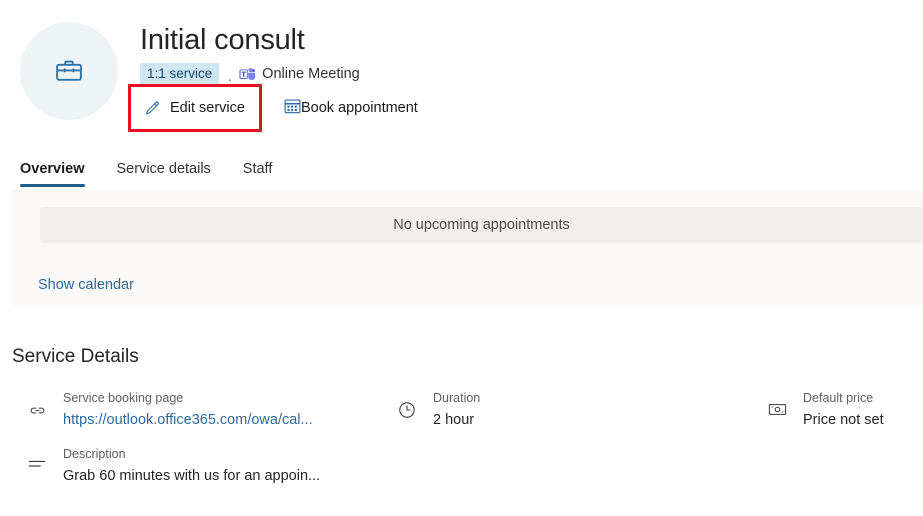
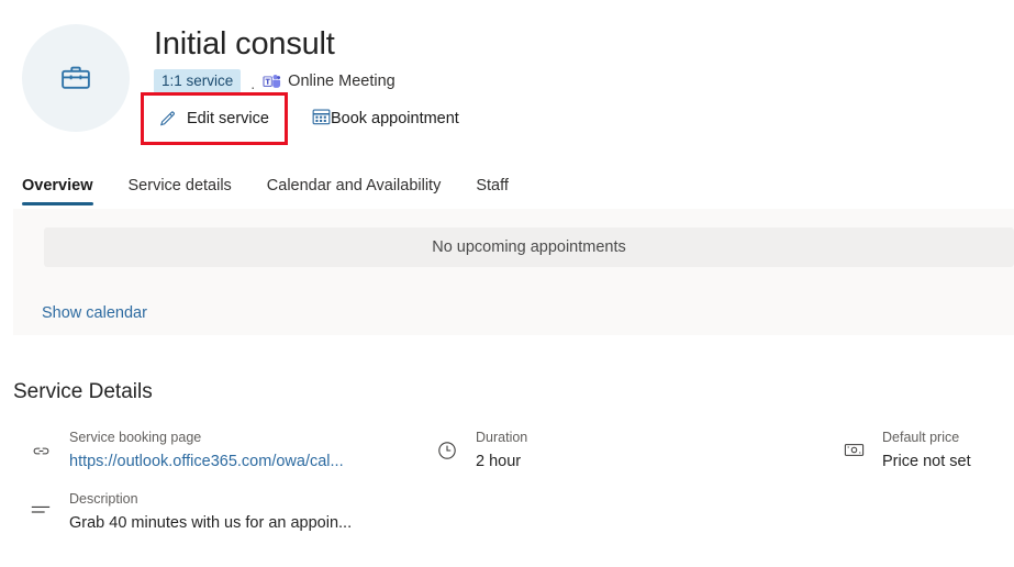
  Initial consult
  1:1 service
  .
  Online Meeting
  Edit service
  Book appointment
  Overview
  Service details
+ Calendar and Availability
  Staff
  No upcoming appointments
  Show calendar
  Service Details
  Service booking page
  https://outlook.office365.com/owa/cal...
  Duration
  2 hour
  Default price
  Price not set
  Description
- Grab 60 minutes with us for an appoin...
+ Grab 40 minutes with us for an appoin...
